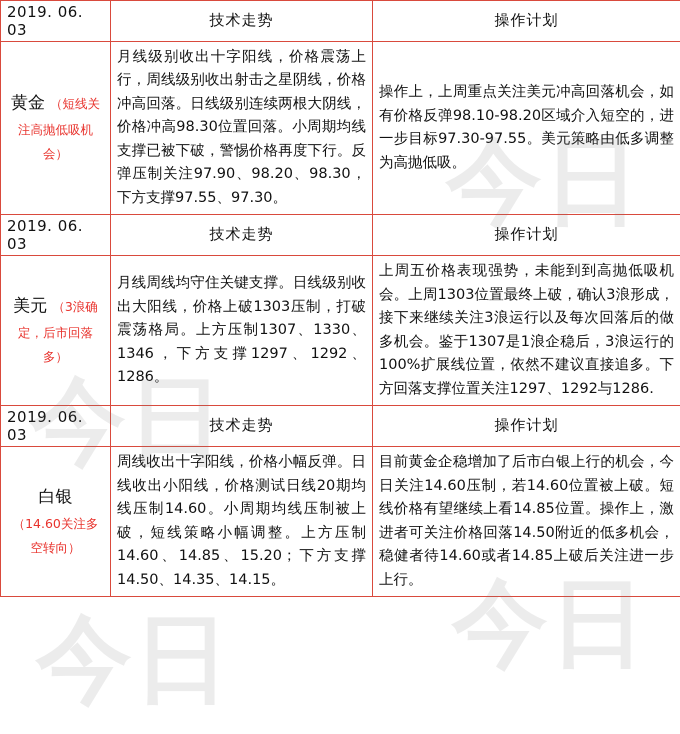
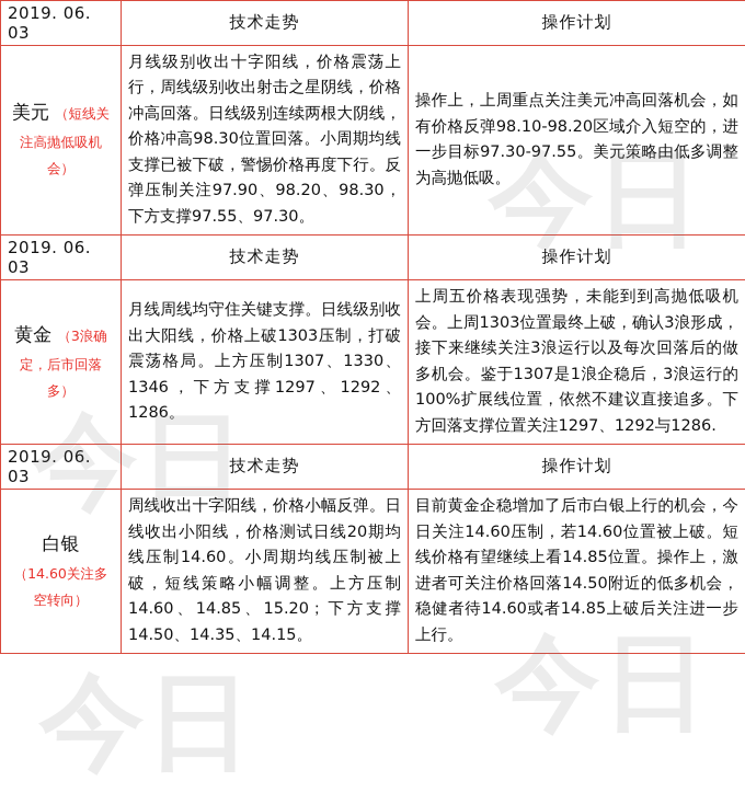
  2019. 06. 03	技术走势	操作计划
- 黄金 （短线关注高抛低吸机会）	月线级别收出十字阳线，价格震荡上行，周线级别收出射击之星阴线，价格冲高回落。日线级别连续两根大阴线，价格冲高98.30位置回落。小周期均线支撑已被下破，警惕价格再度下行。反弹压制关注97.90、98.20、98.30，下方支撑97.55、97.30。	操作上，上周重点关注美元冲高回落机会，如有价格反弹98.10-98.20区域介入短空的，进一步目标97.30-97.55。美元策略由低多调整为高抛低吸。
+ 美元 （短线关注高抛低吸机会）	月线级别收出十字阳线，价格震荡上行，周线级别收出射击之星阴线，价格冲高回落。日线级别连续两根大阴线，价格冲高98.30位置回落。小周期均线支撑已被下破，警惕价格再度下行。反弹压制关注97.90、98.20、98.30，下方支撑97.55、97.30。	操作上，上周重点关注美元冲高回落机会，如有价格反弹98.10-98.20区域介入短空的，进一步目标97.30-97.55。美元策略由低多调整为高抛低吸。
  2019. 06. 03	技术走势	操作计划
- 美元 （3浪确定，后市回落多）	月线周线均守住关键支撑。日线级别收出大阳线，价格上破1303压制，打破震荡格局。上方压制1307、1330、1346，下方支撑1297、1292、1286。	上周五价格表现强势，未能到到高抛低吸机会。上周1303位置最终上破，确认3浪形成，接下来继续关注3浪运行以及每次回落后的做多机会。鉴于1307是1浪企稳后，3浪运行的100%扩展线位置，依然不建议直接追多。下方回落支撑位置关注1297、1292与1286.
+ 黄金 （3浪确定，后市回落多）	月线周线均守住关键支撑。日线级别收出大阳线，价格上破1303压制，打破震荡格局。上方压制1307、1330、1346，下方支撑1297、1292、1286。	上周五价格表现强势，未能到到高抛低吸机会。上周1303位置最终上破，确认3浪形成，接下来继续关注3浪运行以及每次回落后的做多机会。鉴于1307是1浪企稳后，3浪运行的100%扩展线位置，依然不建议直接追多。下方回落支撑位置关注1297、1292与1286.
  2019. 06. 03	技术走势	操作计划
  白银 （14.60关注多空转向）	周线收出十字阳线，价格小幅反弹。日线收出小阳线，价格测试日线20期均线压制14.60。小周期均线压制被上破，短线策略小幅调整。上方压制14.60、14.85、15.20；下方支撑14.50、14.35、14.15。	目前黄金企稳增加了后市白银上行的机会，今日关注14.60压制，若14.60位置被上破。短线价格有望继续上看14.85位置。操作上，激进者可关注价格回落14.50附近的低多机会，稳健者待14.60或者14.85上破后关注进一步上行。
  今日
  今日
  今日
